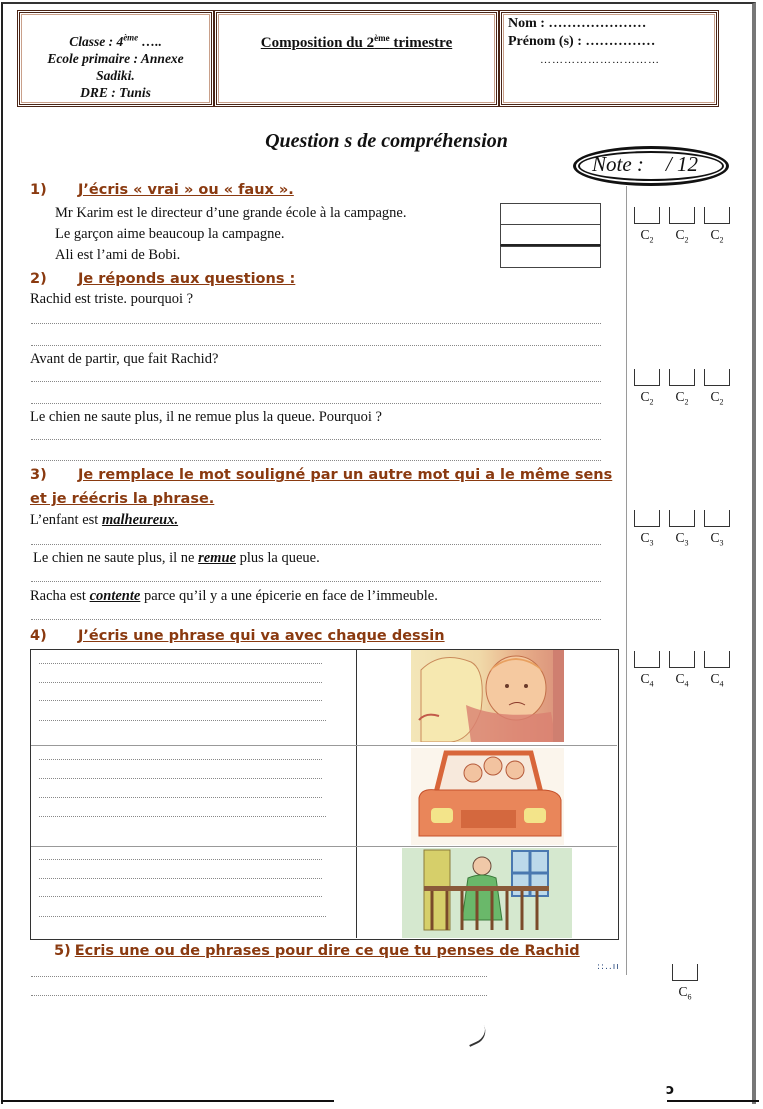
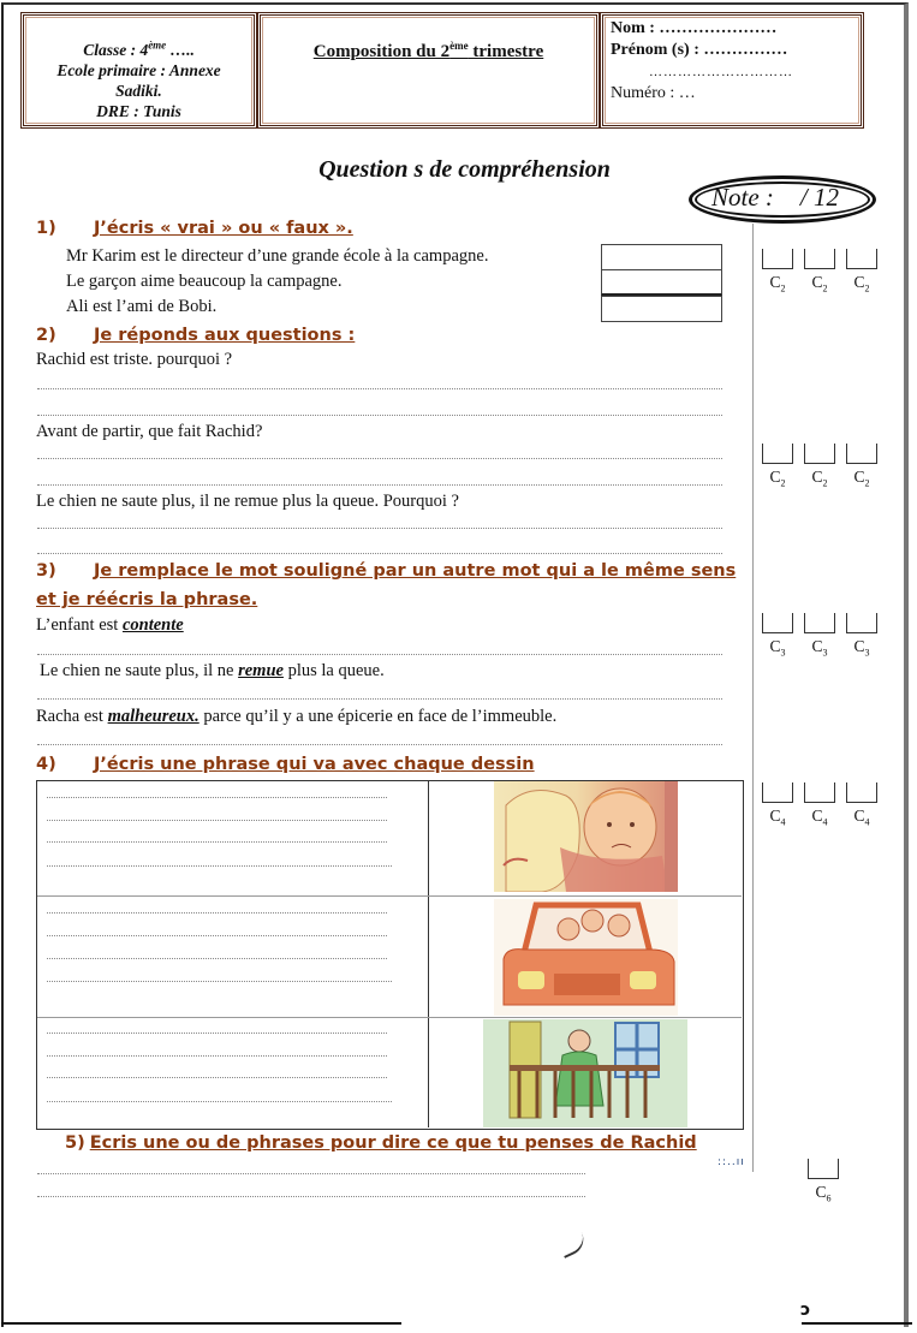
  Classe : 4ème …..
  Ecole primaire : Annexe
  Sadiki.
  DRE : Tunis
  Composition du 2ème trimestre
  Nom : …………………
  Prénom (s) : ……………
  …………………………
+ Numéro : …
  Question s de compréhension
  Note : / 12
  1) J’écris « vrai » ou « faux ».
  Mr Karim est le directeur d’une grande école à la campagne.
  Le garçon aime beaucoup la campagne.
  Ali est l’ami de Bobi.
  2) Je réponds aux questions :
  Rachid est triste. pourquoi ?
  Avant de partir, que fait Rachid?
  Le chien ne saute plus, il ne remue plus la queue. Pourquoi ?
  3) Je remplace le mot souligné par un autre mot qui a le même sens
  et je réécris la phrase.
- L’enfant est malheureux.
+ L’enfant est contente
  Le chien ne saute plus, il ne remue plus la queue.
- Racha est contente parce qu’il y a une épicerie en face de l’immeuble.
+ Racha est malheureux. parce qu’il y a une épicerie en face de l’immeuble.
  4) J’écris une phrase qui va avec chaque dessin
  5) Ecris une ou de phrases pour dire ce que tu penses de Rachid
  C2
  C2
  C2
  C2
  C2
  C2
  C3
  C3
  C3
  C4
  C4
  C4
  ::..ıı
  C6
  ɔ
